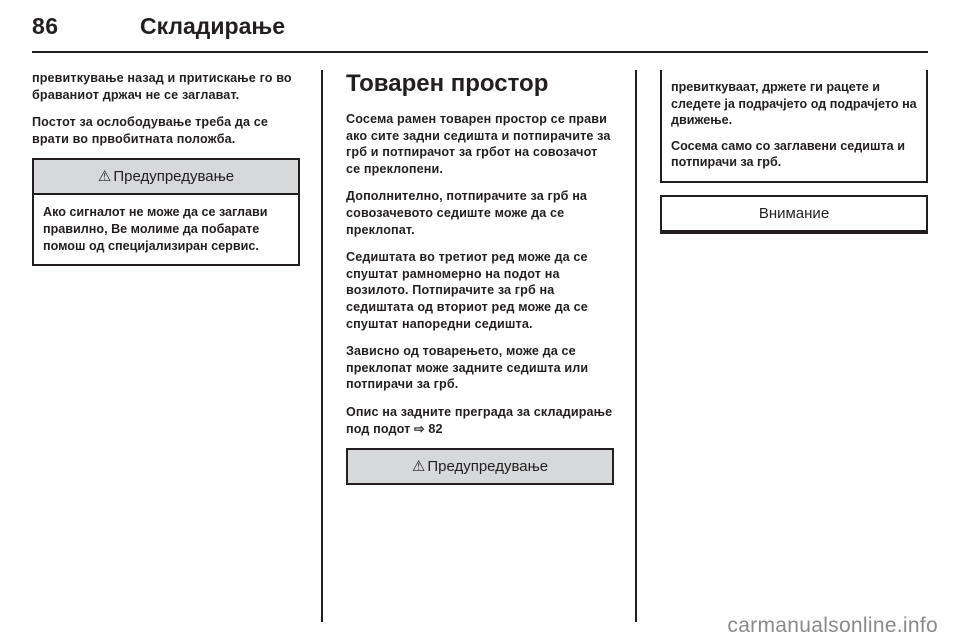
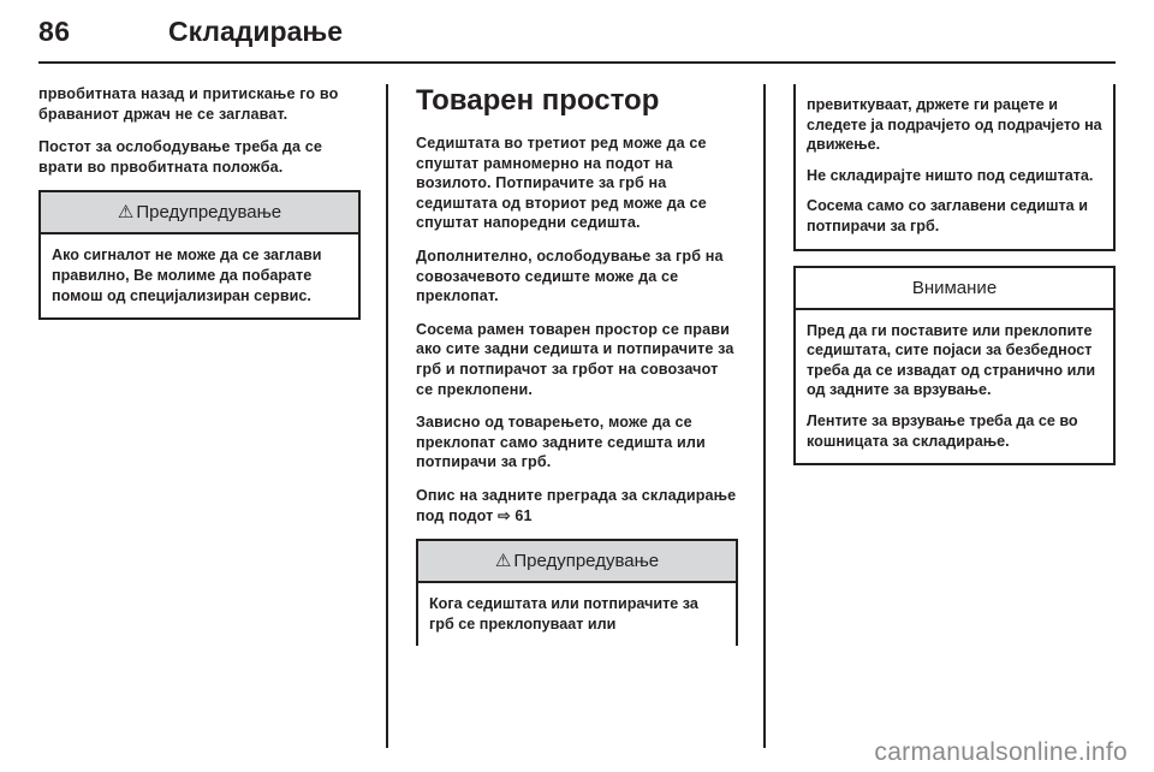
  86
  Складирање
- превиткување назад и притискање го во браваниот држач не се заглават.
+ првобитната назад и притискање го во браваниот држач не се заглават.
  Постот за ослободување треба да се врати во првобитната положба.
  ⚠
  Предупредување
  Ако сигналот не може да се заглави правилно, Ве молиме да побарате помош од специјализиран сервис.
  Товарен простор
- Сосема рамен товарен простор се прави ако сите задни седишта и потпирачите за грб и потпирачот за грбот на совозачот се преклопени.
+ Седиштата во третиот ред може да се спуштат рамномерно на подот на возилото. Потпирачите за грб на седиштата од вториот ред може да се спуштат напоредни седишта.
- Дополнително, потпирачите за грб на совозачевото седиште може да се преклопат.
+ Дополнително, ослободување за грб на совозачевото седиште може да се преклопат.
- Седиштата во третиот ред може да се спуштат рамномерно на подот на возилото. Потпирачите за грб на седиштата од вториот ред може да се спуштат напоредни седишта.
+ Сосема рамен товарен простор се прави ако сите задни седишта и потпирачите за грб и потпирачот за грбот на совозачот се преклопени.
- Зависно од товарењето, може да се преклопат може задните седишта или потпирачи за грб.
+ Зависно од товарењето, може да се преклопат само задните седишта или потпирачи за грб.
- Опис на задните преграда за складирање под подот ⇨ 82
+ Опис на задните преграда за складирање под подот ⇨ 61
  ⚠
  Предупредување
+ Кога седиштата или потпирачите за грб се преклопуваат или
  превиткуваат, држете ги рацете и следете ја подрачјето од подрачјето на движење.
+ Не складирајте ништо под седиштата.
  Сосема само со заглавени седишта и потпирачи за грб.
  Внимание
+ Пред да ги поставите или преклопите седиштата, сите појаси за безбедност треба да се извадат од странично или од задните за врзување.
+ Лентите за врзување треба да се во кошницата за складирање.
  carmanualsonline.info
